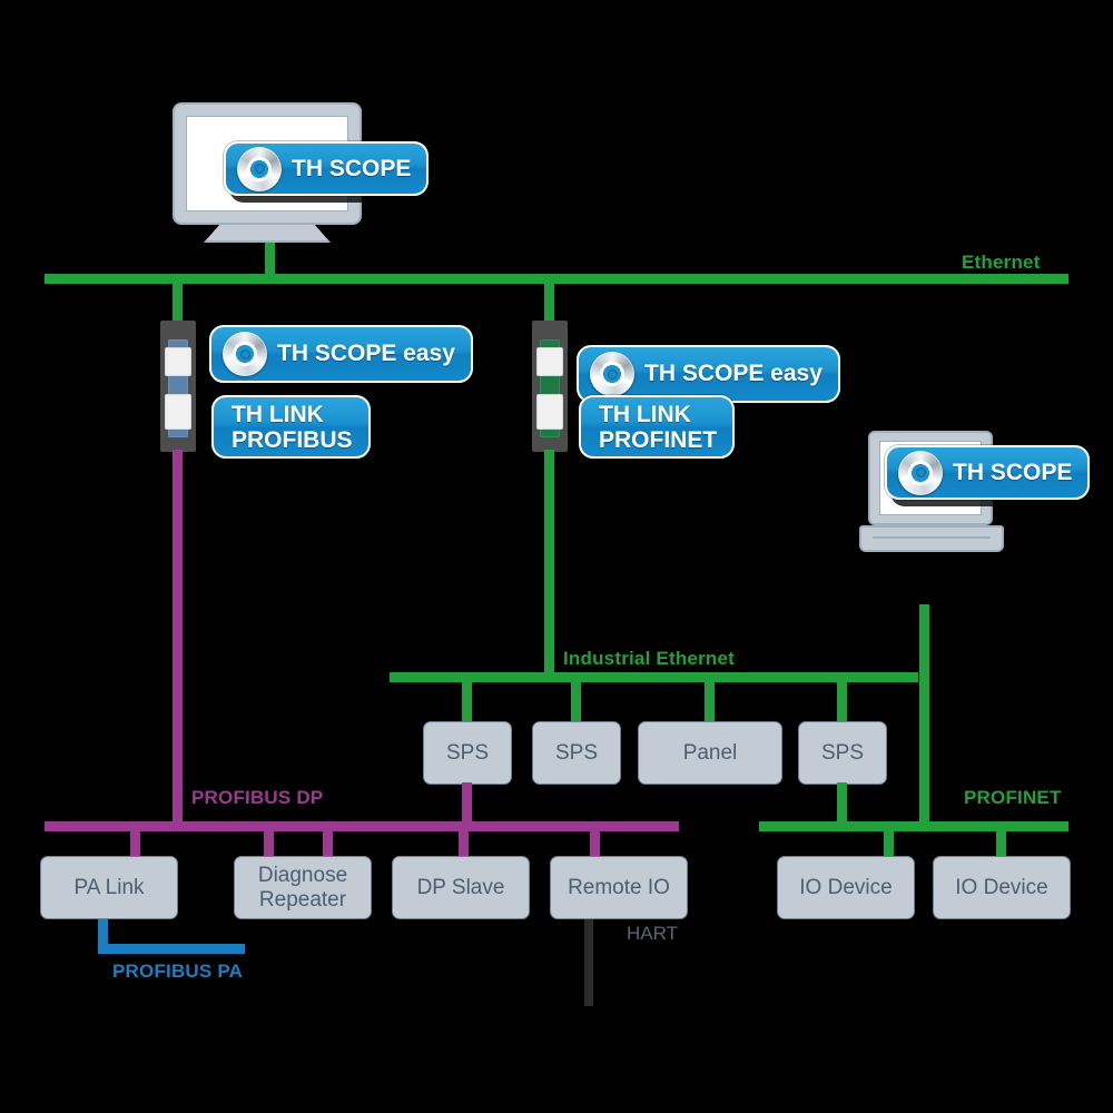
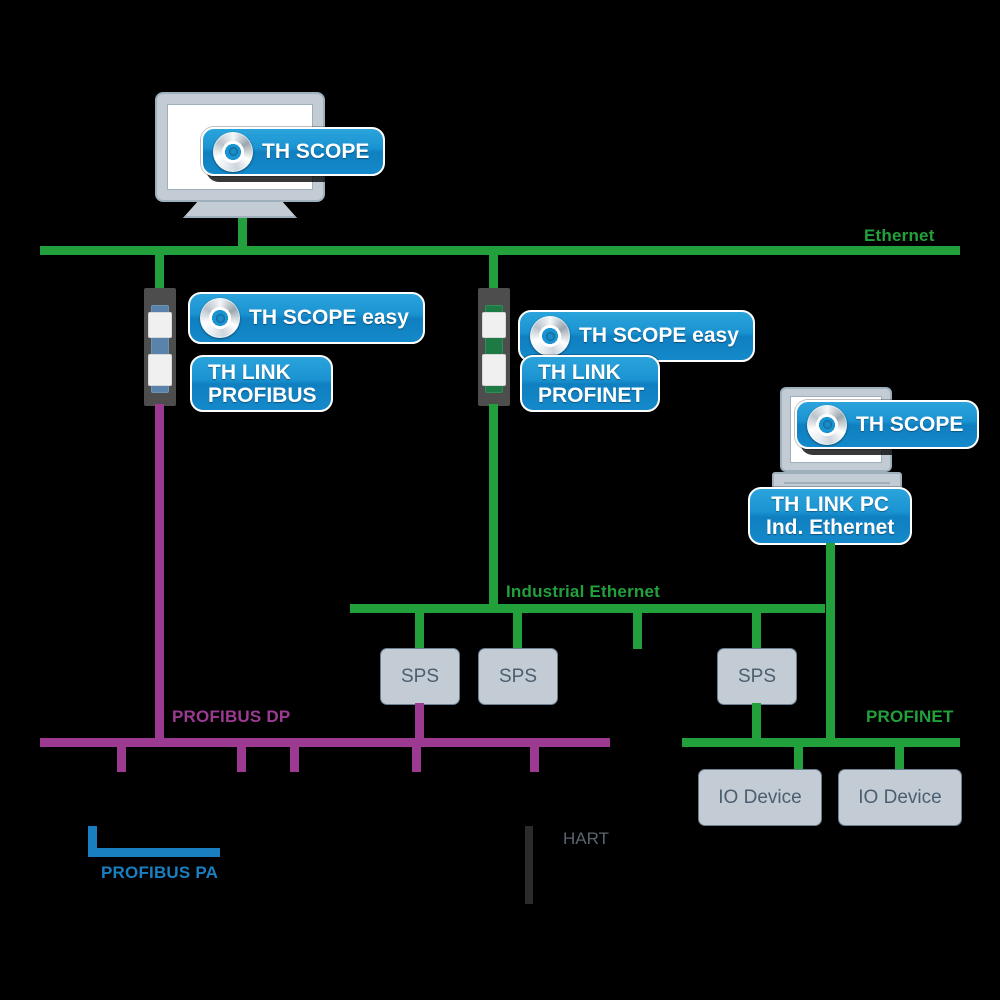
  Ethernet
  TH SCOPE
  TH SCOPE easy
  TH LINK
  PROFIBUS
  TH SCOPE easy
  TH LINK
  PROFINET
  TH SCOPE
+ TH LINK PC
+ Ind. Ethernet
  Industrial Ethernet
  SPS
  SPS
- Panel
  SPS
  PROFIBUS DP
- PA Link
- Diagnose
- Repeater
- DP Slave
- Remote IO
  PROFIBUS PA
  HART
  PROFINET
  IO Device
  IO Device
